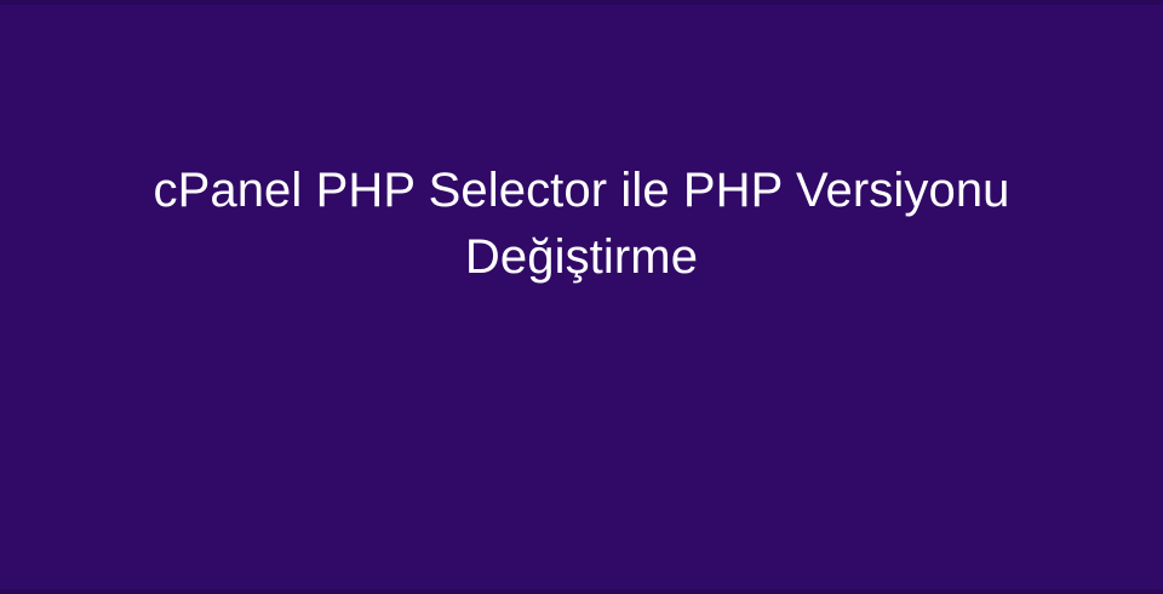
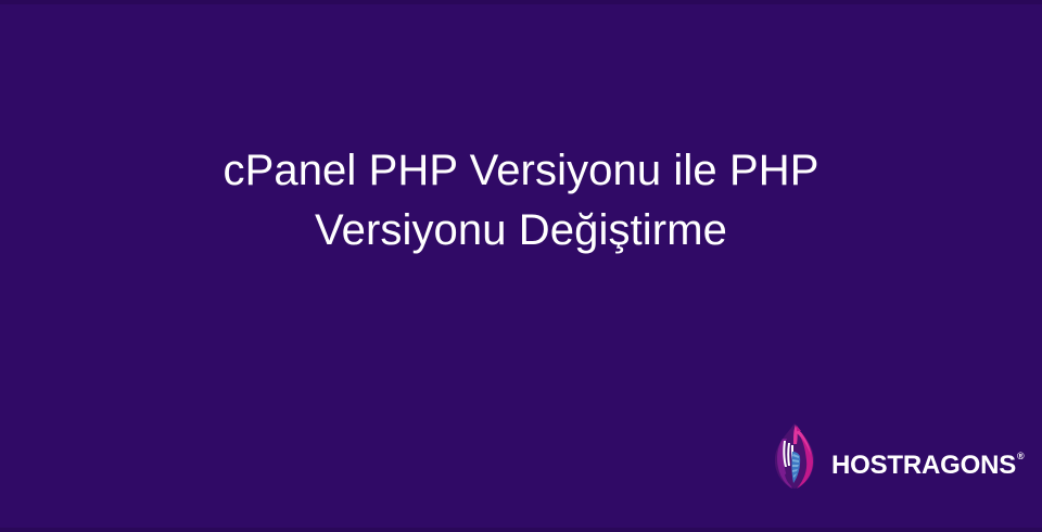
- cPanel PHP Selector ile PHP Versiyonu Değiştirme
+ cPanel PHP Versiyonu ile PHP Versiyonu Değiştirme
+ HOSTRAGONS
+ ®
